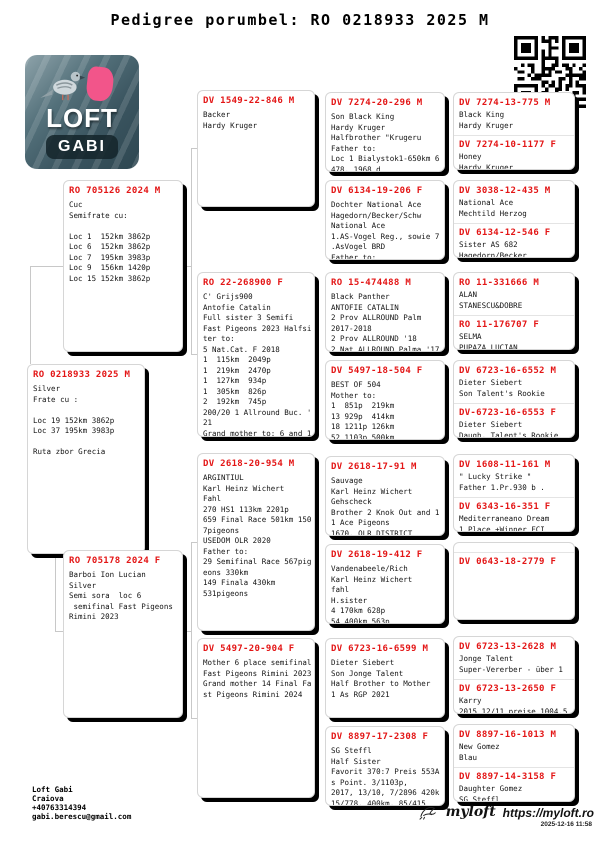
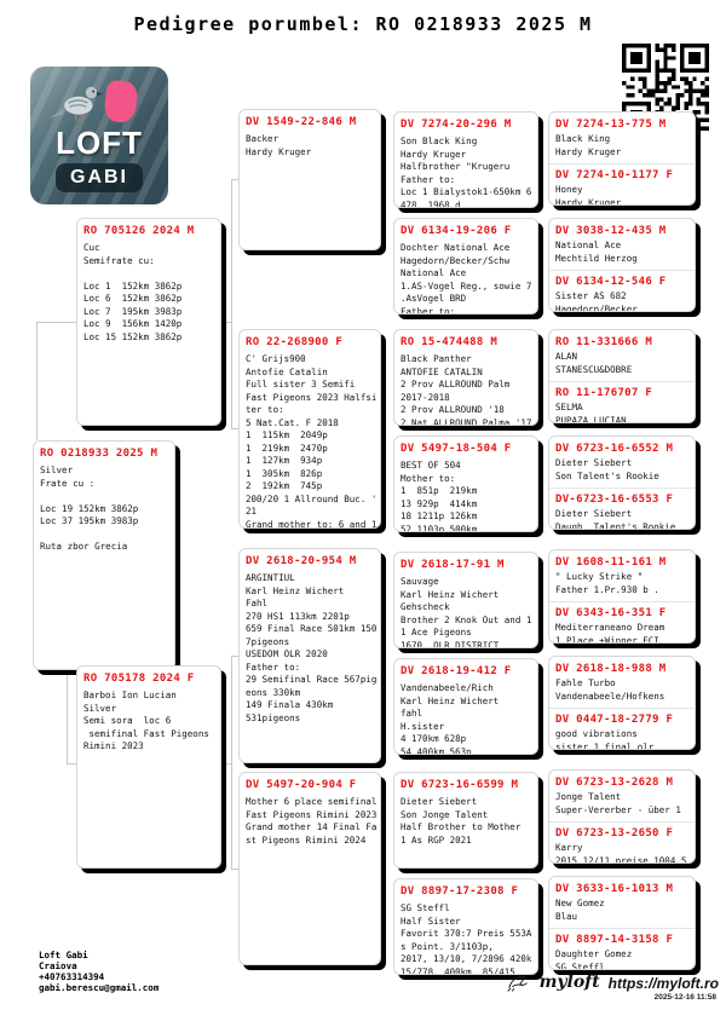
  Pedigree porumbel: RO 0218933 2025 M
  LOFT
  GABI
  RO 705126 2024 M
  Cuc
  Semifrate cu:
  Loc 1 152km 3862p
  Loc 6 152km 3862p
  Loc 7 195km 3983p
  Loc 9 156km 1420p
  Loc 15 152km 3862p
  RO 0218933 2025 M
  Silver
  Frate cu :
  Loc 19 152km 3862p
  Loc 37 195km 3983p
  Ruta zbor Grecia
  RO 705178 2024 F
  Barboi Ion Lucian
  Silver
  Semi sora loc 6
  semifinal Fast Pigeons
  Rimini 2023
  DV 1549-22-846 M
  Backer
  Hardy Kruger
  RO 22-268900 F
  C' Grijs900
  Antofie Catalin
  Full sister 3 Semifi
  Fast Pigeons 2023 Halfsi
  ter to:
  5 Nat.Cat. F 2018
  1 115km 2049p
  1 219km 2470p
  1 127km 934p
  1 305km 826p
  2 192km 745p
  200/20 1 Allround Buc. '
  21
  Grand mother to: 6 and 1
  DV 2618-20-954 M
  ARGINTIUL
  Karl Heinz Wichert
  Fahl
  270 HS1 113km 2201p
  659 Final Race 501km 150
  7pigeons
  USEDOM OLR 2020
  Father to:
  29 Semifinal Race 567pig
  eons 330km
  149 Finala 430km
  531pigeons
  DV 5497-20-904 F
  Mother 6 place semifinal
  Fast Pigeons Rimini 2023
  Grand mother 14 Final Fa
  st Pigeons Rimini 2024
  DV 7274-20-296 M
  Son Black King
  Hardy Kruger
  Halfbrother "Krugeru
  Father to:
  Loc 1 Bialystok1-650km 6
  478. 1968 d
  DV 6134-19-206 F
  Dochter National Ace
  Hagedorn/Becker/Schw
  National Ace
  1.AS-Vogel Reg., sowie 7
  .AsVogel BRD
  Father to:
  RO 15-474488 M
  Black Panther
  ANTOFIE CATALIN
  2 Prov ALLROUND Palm
  2017-2018
  2 Prov ALLROUND '18
  2 Nat ALLROUND Palma '17
  DV 5497-18-504 F
  BEST OF 504
  Mother to:
  1 851p 219km
  13 929p 414km
  18 1211p 126km
  52 1103p 500km
  DV 2618-17-91 M
  Sauvage
  Karl Heinz Wichert
  Gehscheck
  Brother 2 Knok Out and 1
  1 Ace Pigeons
  1670. OLR DISTRICT
  DV 2618-19-412 F
  Vandenabeele/Rich
  Karl Heinz Wichert
  fahl
  H.sister
  4 170km 628p
  54 400km 563p
  DV 6723-16-6599 M
  Dieter Siebert
  Son Jonge Talent
  Half Brother to Mother
  1 As RGP 2021
  DV 8897-17-2308 F
  SG Steffl
  Half Sister
  Favorit 370:7 Preis 553A
  s Point. 3/1103p,
  2017, 13/10, 7/2896 420k
  15/778, 400km, 85/415
  DV 7274-13-775 M
  Black King
  Hardy Kruger
  DV 7274-10-1177 F
  Honey
  Hardy Kruger
  DV 3038-12-435 M
  National Ace
  Mechtild Herzog
  DV 6134-12-546 F
  Sister AS 682
  Hagedorn/Becker
  RO 11-331666 M
  ALAN
  STANESCU&DOBRE
  RO 11-176707 F
  SELMA
  PUPAZA LUCIAN
  DV 6723-16-6552 M
  Dieter Siebert
  Son Talent's Rookie
  DV-6723-16-6553 F
  Dieter Siebert
  Daugh. Talent's Rookie
  DV 1608-11-161 M
  " Lucky Strike "
  Father 1.Pr.930 b .
  DV 6343-16-351 F
  Mediterraneano Dream
  1 Place +Winner FCI
+ DV 2618-18-988 M
+ Fahle Turbo
+ Vandenabeele/Hofkens
- DV 0643-18-2779 F
+ DV 0447-18-2779 F
+ good vibrations
+ sister 1 final olr
  DV 6723-13-2628 M
  Jonge Talent
  Super-Vererber - über 1
  DV 6723-13-2650 F
  Karry
  2015 12/11 preise 1004.5
- DV 8897-16-1013 M
+ DV 3633-16-1013 M
  New Gomez
  Blau
  DV 8897-14-3158 F
  Daughter Gomez
  SG Steffl
  Loft Gabi
  Craiova
  +40763314394
  gabi.berescu@gmail.com
  myloft
  https://myloft.ro
